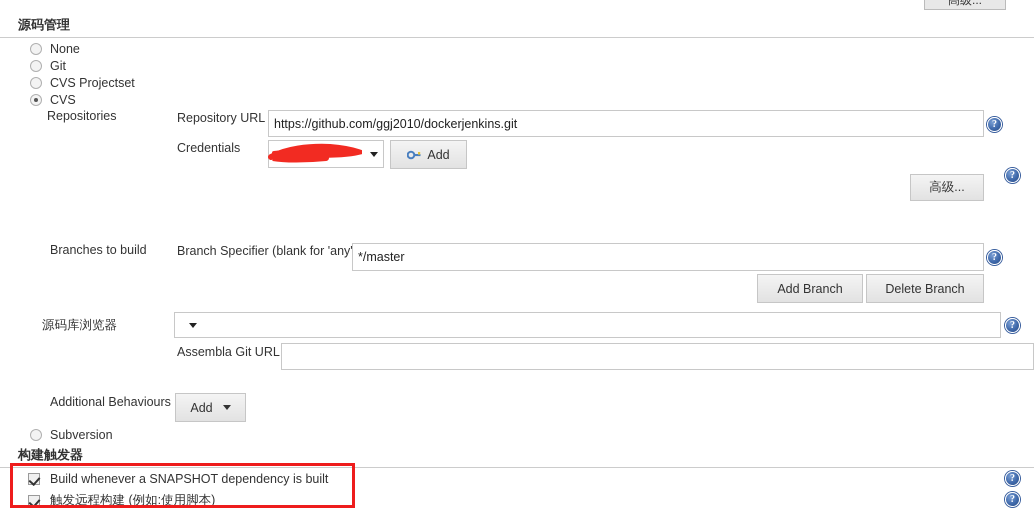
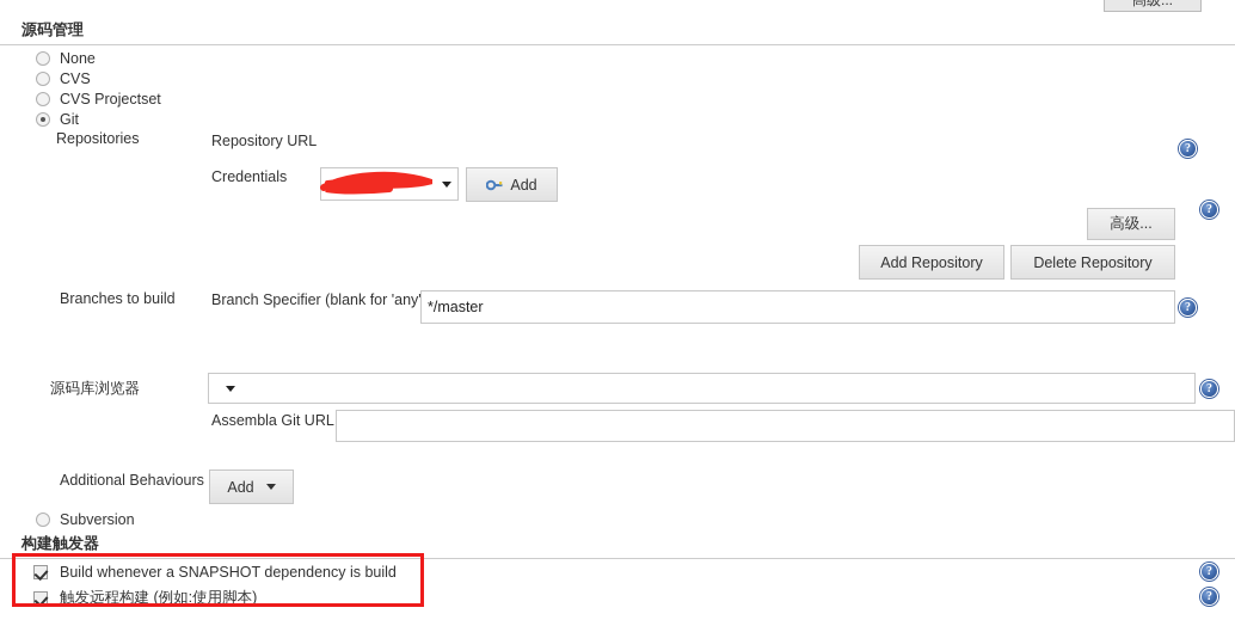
  高级...
  源码管理
  None
- Git
+ CVS
  CVS Projectset
- CVS
+ Git
  Repositories
  Repository URL
- https://github.com/ggj2010/dockerjenkins.git
  ?
  Credentials
  Add
  高级...
  ?
+ Add Repository
+ Delete Repository
  Branches to build
  Branch Specifier (blank for 'any
  */master
  ?
- Add Branch
- Delete Branch
  源码库浏览器
  ?
  Assembla Git URL
  Additional Behaviours
  Add
  Subversion
  构建触发器
- Build whenever a SNAPSHOT dependency is built
+ Build whenever a SNAPSHOT dependency is build
  触发远程构建 (例如:使用脚本)
  ?
  ?
